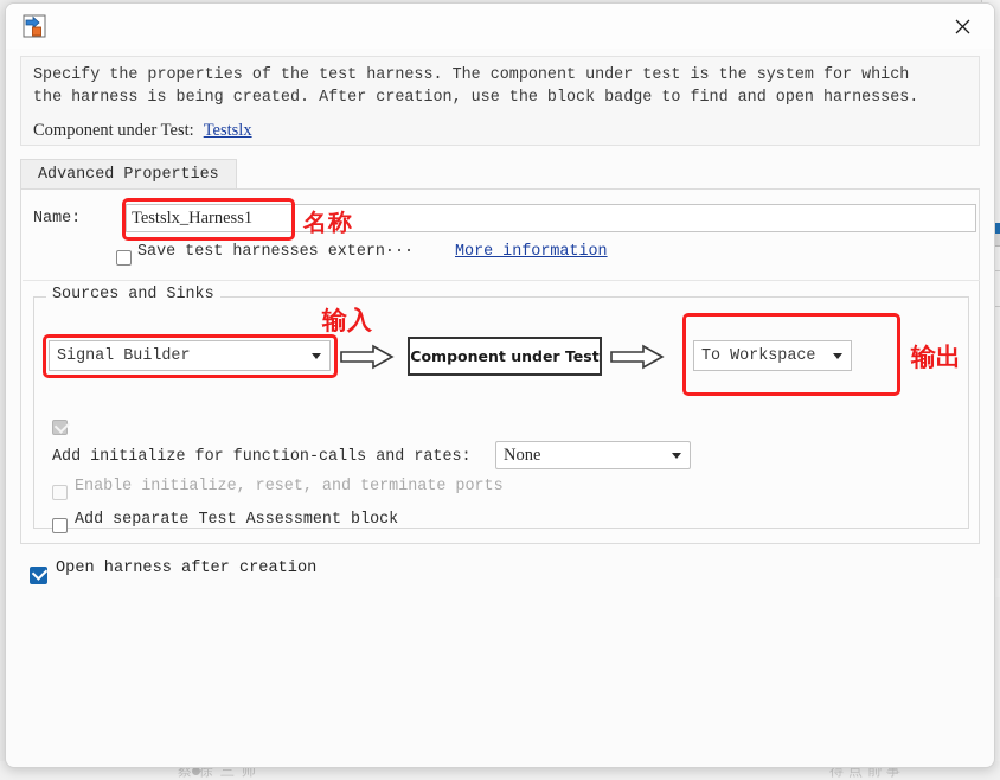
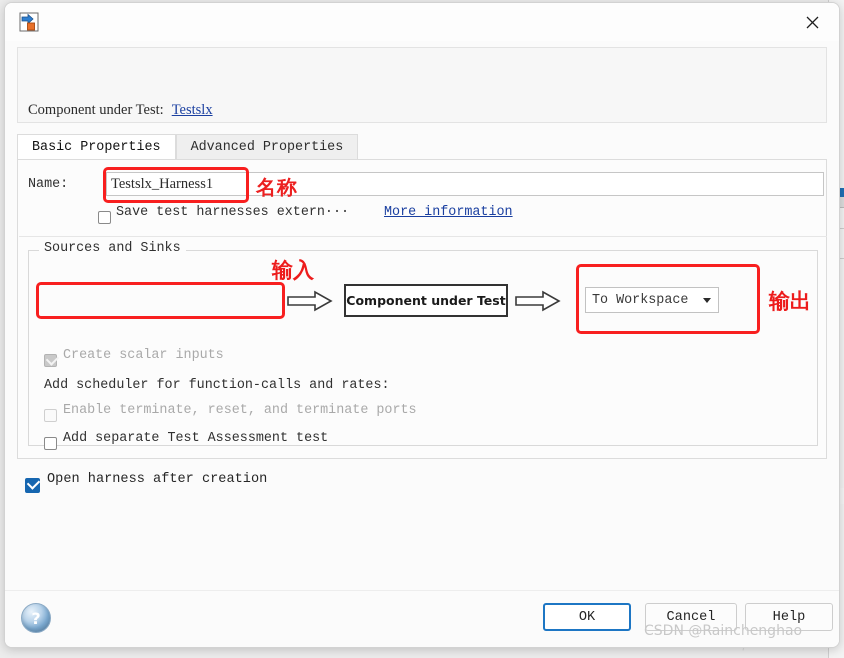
- 蔡徐三师
- 得点前事
- Specify the properties of the test harness. The component under test is the system for which
- the harness is being created. After creation, use the block badge to find and open harnesses.
  Component under Test: Testslx
+ Basic Properties
  Advanced Properties
  Name:
  Testslx_Harness1
  名称
  Save test harnesses extern···
  More information
  Sources and Sinks
- Signal Builder
  输入
  Component under Test
  To Workspace
  输出
+ Create scalar inputs
- Add initialize for function-calls and rates:
+ Add scheduler for function-calls and rates:
- None
- Enable initialize, reset, and terminate ports
+ Enable terminate, reset, and terminate ports
- Add separate Test Assessment block
+ Add separate Test Assessment test
  Open harness after creation
+ ?
+ OK
+ Cancel
+ Help
+ CSDN @Rainchenghao
